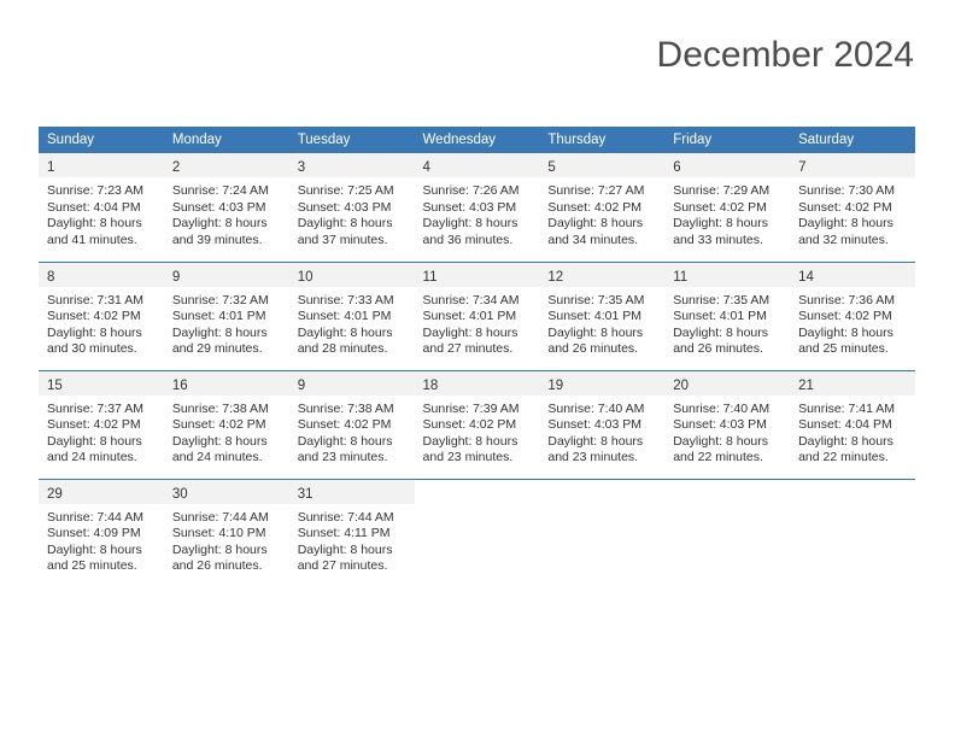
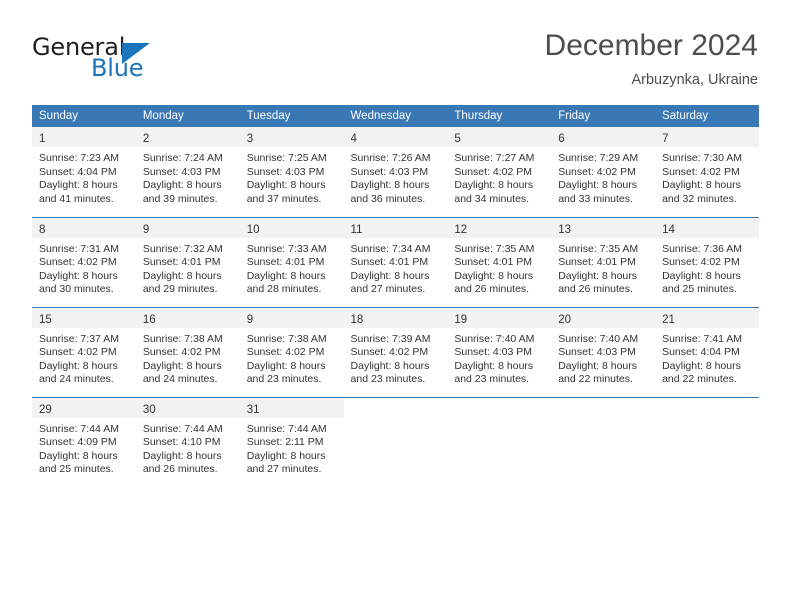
+ General
+ Blue
  December 2024
+ Arbuzynka, Ukraine
  Sunday	Monday	Tuesday	Wednesday	Thursday	Friday	Saturday
  1Sunrise: 7:23 AMSunset: 4:04 PMDaylight: 8 hoursand 41 minutes.	2Sunrise: 7:24 AMSunset: 4:03 PMDaylight: 8 hoursand 39 minutes.	3Sunrise: 7:25 AMSunset: 4:03 PMDaylight: 8 hoursand 37 minutes.	4Sunrise: 7:26 AMSunset: 4:03 PMDaylight: 8 hoursand 36 minutes.	5Sunrise: 7:27 AMSunset: 4:02 PMDaylight: 8 hoursand 34 minutes.	6Sunrise: 7:29 AMSunset: 4:02 PMDaylight: 8 hoursand 33 minutes.	7Sunrise: 7:30 AMSunset: 4:02 PMDaylight: 8 hoursand 32 minutes.
- 8Sunrise: 7:31 AMSunset: 4:02 PMDaylight: 8 hoursand 30 minutes.	9Sunrise: 7:32 AMSunset: 4:01 PMDaylight: 8 hoursand 29 minutes.	10Sunrise: 7:33 AMSunset: 4:01 PMDaylight: 8 hoursand 28 minutes.	11Sunrise: 7:34 AMSunset: 4:01 PMDaylight: 8 hoursand 27 minutes.	12Sunrise: 7:35 AMSunset: 4:01 PMDaylight: 8 hoursand 26 minutes.	11Sunrise: 7:35 AMSunset: 4:01 PMDaylight: 8 hoursand 26 minutes.	14Sunrise: 7:36 AMSunset: 4:02 PMDaylight: 8 hoursand 25 minutes.
+ 8Sunrise: 7:31 AMSunset: 4:02 PMDaylight: 8 hoursand 30 minutes.	9Sunrise: 7:32 AMSunset: 4:01 PMDaylight: 8 hoursand 29 minutes.	10Sunrise: 7:33 AMSunset: 4:01 PMDaylight: 8 hoursand 28 minutes.	11Sunrise: 7:34 AMSunset: 4:01 PMDaylight: 8 hoursand 27 minutes.	12Sunrise: 7:35 AMSunset: 4:01 PMDaylight: 8 hoursand 26 minutes.	13Sunrise: 7:35 AMSunset: 4:01 PMDaylight: 8 hoursand 26 minutes.	14Sunrise: 7:36 AMSunset: 4:02 PMDaylight: 8 hoursand 25 minutes.
  15Sunrise: 7:37 AMSunset: 4:02 PMDaylight: 8 hoursand 24 minutes.	16Sunrise: 7:38 AMSunset: 4:02 PMDaylight: 8 hoursand 24 minutes.	9Sunrise: 7:38 AMSunset: 4:02 PMDaylight: 8 hoursand 23 minutes.	18Sunrise: 7:39 AMSunset: 4:02 PMDaylight: 8 hoursand 23 minutes.	19Sunrise: 7:40 AMSunset: 4:03 PMDaylight: 8 hoursand 23 minutes.	20Sunrise: 7:40 AMSunset: 4:03 PMDaylight: 8 hoursand 22 minutes.	21Sunrise: 7:41 AMSunset: 4:04 PMDaylight: 8 hoursand 22 minutes.
- 29Sunrise: 7:44 AMSunset: 4:09 PMDaylight: 8 hoursand 25 minutes.	30Sunrise: 7:44 AMSunset: 4:10 PMDaylight: 8 hoursand 26 minutes.	31Sunrise: 7:44 AMSunset: 4:11 PMDaylight: 8 hoursand 27 minutes.
+ 29Sunrise: 7:44 AMSunset: 4:09 PMDaylight: 8 hoursand 25 minutes.	30Sunrise: 7:44 AMSunset: 4:10 PMDaylight: 8 hoursand 26 minutes.	31Sunrise: 7:44 AMSunset: 2:11 PMDaylight: 8 hoursand 27 minutes.
